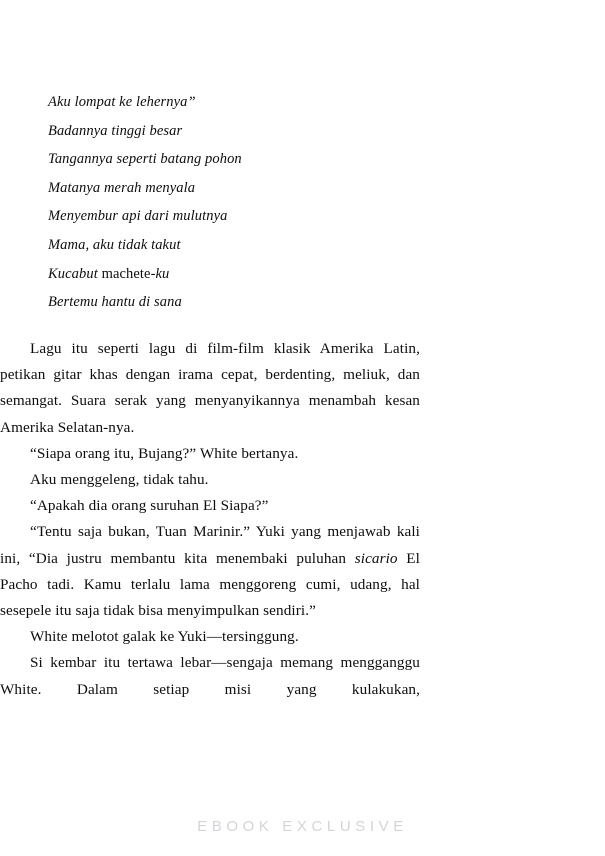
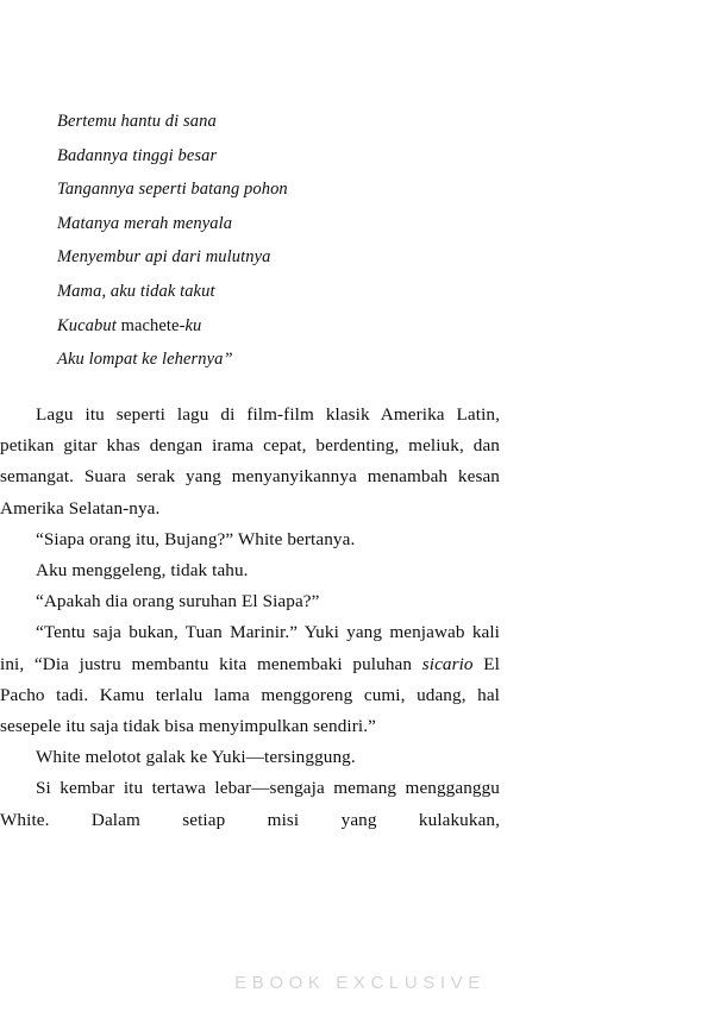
- Aku lompat ke lehernya”
+ Bertemu hantu di sana
  Badannya tinggi besar
  Tangannya seperti batang pohon
  Matanya merah menyala
  Menyembur api dari mulutnya
  Mama, aku tidak takut
  Kucabut machete-ku
- Bertemu hantu di sana
+ Aku lompat ke lehernya”
  Lagu itu seperti lagu di film-film klasik Amerika Latin, petikan gitar khas dengan irama cepat, berdenting, meliuk, dan semangat. Suara serak yang menyanyikannya menambah kesan Amerika Selatan-nya.
  “Siapa orang itu, Bujang?” White bertanya.
  Aku menggeleng, tidak tahu.
  “Apakah dia orang suruhan El Siapa?”
  “Tentu saja bukan, Tuan Marinir.” Yuki yang menjawab kali ini, “Dia justru membantu kita menembaki puluhan sicario El Pacho tadi. Kamu terlalu lama menggoreng cumi, udang, hal sesepele itu saja tidak bisa menyimpulkan sendiri.”
  White melotot galak ke Yuki—tersinggung.
  Si kembar itu tertawa lebar—sengaja memang mengganggu White. Dalam setiap misi yang kulakukan,
  EBOOK EXCLUSIVE
